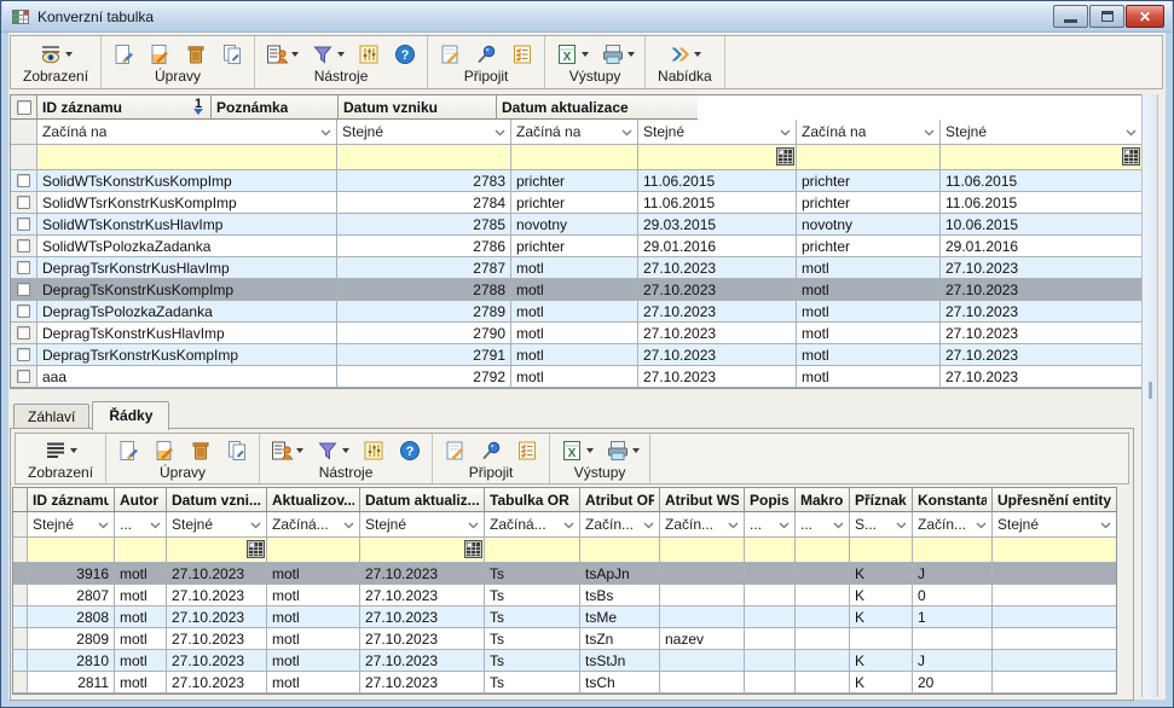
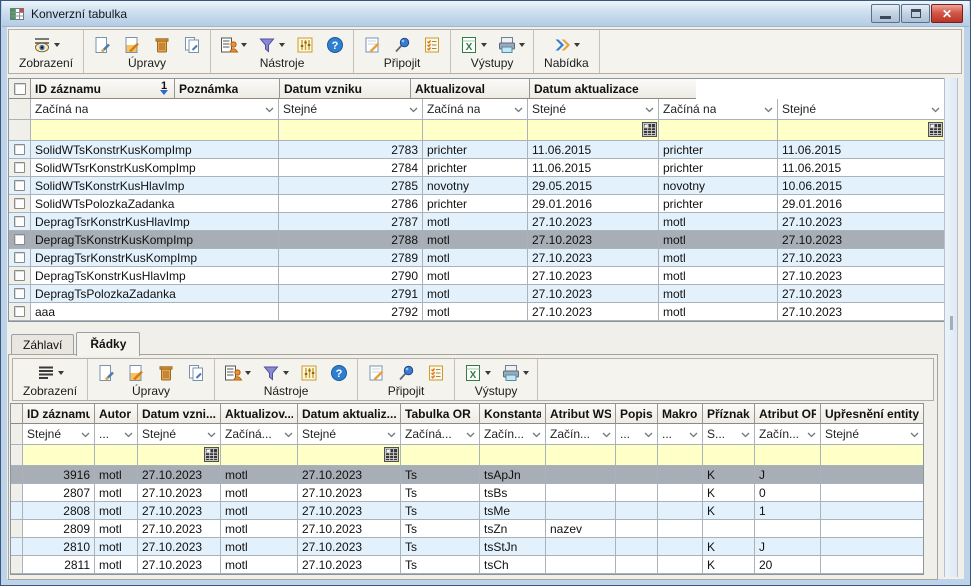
  Konverzní tabulka
  ✕
  Zobrazení
  Úpravy
  ?
  Nástroje
  Připojit
  X
  Výstupy
  Nabídka
  ID záznamu
  1
  Poznámka
  Datum vzniku
+ Aktualizoval
  Datum aktualizace
  Začíná na
  Stejné
  Začíná na
  Stejné
  Začíná na
  Stejné
  SolidWTsKonstrKusKompImp
  2783
  prichter
  11.06.2015
  prichter
  11.06.2015
  SolidWTsrKonstrKusKompImp
  2784
  prichter
  11.06.2015
  prichter
  11.06.2015
  SolidWTsKonstrKusHlavImp
  2785
  novotny
- 29.03.2015
+ 29.05.2015
  novotny
  10.06.2015
  SolidWTsPolozkaZadanka
  2786
  prichter
  29.01.2016
  prichter
  29.01.2016
  DepragTsrKonstrKusHlavImp
  2787
  motl
  27.10.2023
  motl
  27.10.2023
  DepragTsKonstrKusKompImp
  2788
  motl
  27.10.2023
  motl
  27.10.2023
- DepragTsPolozkaZadanka
+ DepragTsrKonstrKusKompImp
  2789
  motl
  27.10.2023
  motl
  27.10.2023
  DepragTsKonstrKusHlavImp
  2790
  motl
  27.10.2023
  motl
  27.10.2023
- DepragTsrKonstrKusKompImp
+ DepragTsPolozkaZadanka
  2791
  motl
  27.10.2023
  motl
  27.10.2023
  aaa
  2792
  motl
  27.10.2023
  motl
  27.10.2023
  Záhlaví
  Řádky
  Zobrazení
  Úpravy
  ?
  Nástroje
  Připojit
  X
  Výstupy
  ID záznamu
  Autor
  Datum vzni...
  Aktualizov...
  Datum aktualiz...
  Tabulka OR
- Atribut OR
+ Konstanta
  Atribut WS
  Popis
  Makro
  Příznak
- Konstanta
+ Atribut OR
  Upřesnění entity
  Stejné
  ...
  Stejné
  Začíná...
  Stejné
  Začíná...
  Začín...
  Začín...
  ...
  ...
  S...
  Začín...
  Stejné
  3916
  motl
  27.10.2023
  motl
  27.10.2023
  Ts
  tsApJn
  K
  J
  2807
  motl
  27.10.2023
  motl
  27.10.2023
  Ts
  tsBs
  K
  0
  2808
  motl
  27.10.2023
  motl
  27.10.2023
  Ts
  tsMe
  K
  1
  2809
  motl
  27.10.2023
  motl
  27.10.2023
  Ts
  tsZn
  nazev
  2810
  motl
  27.10.2023
  motl
  27.10.2023
  Ts
  tsStJn
  K
  J
  2811
  motl
  27.10.2023
  motl
  27.10.2023
  Ts
  tsCh
  K
  20
